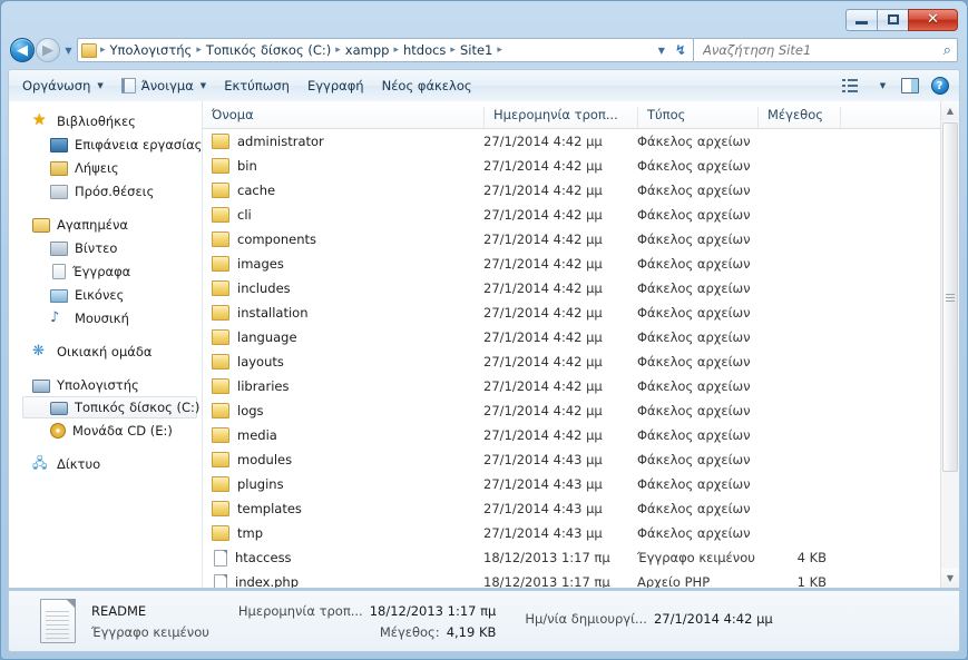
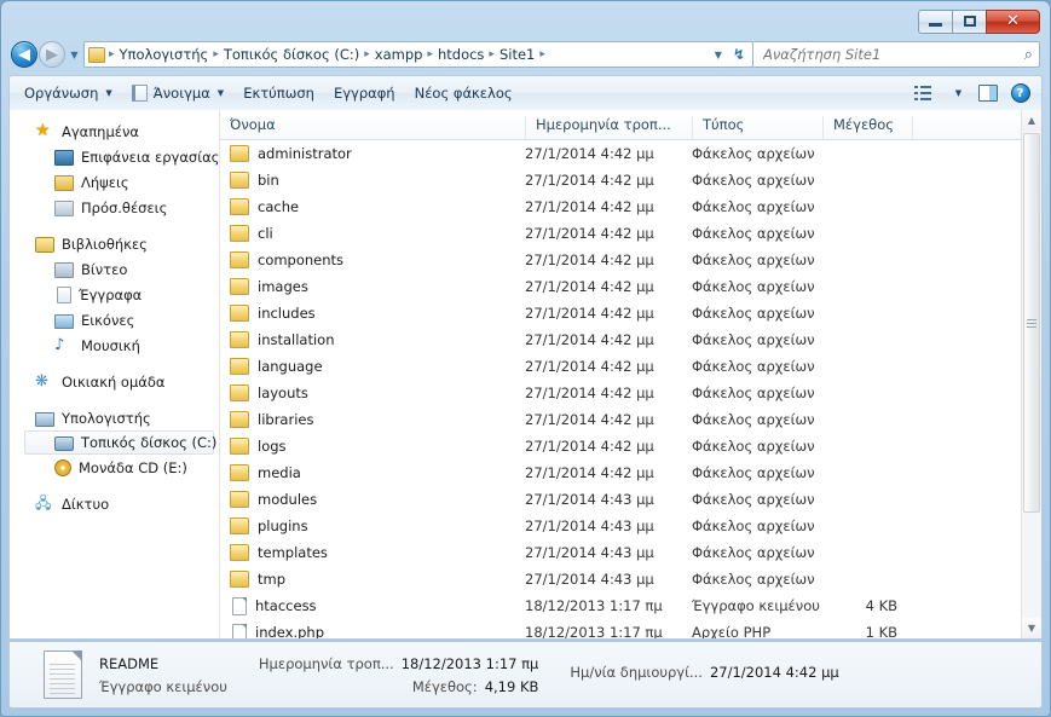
  ✕
  ◀
  ▶
  ▼
  ▸
  Υπολογιστής
  ▸
  Τοπικός δίσκος (C:)
  ▸
  xampp
  ▸
  htdocs
  ▸
  Site1
  ▸
  ▼
  ↯
  Αναζήτηση Site1
  ⌕
  Οργάνωση
  ▼
  Άνοιγμα
  ▼
  Εκτύπωση
  Εγγραφή
  Νέος φάκελος
  ▼
  ?
  ★
- Βιβλιοθήκες
+ Αγαπημένα
  Επιφάνεια εργασίας
  Λήψεις
  Πρόσ.θέσεις
- Αγαπημένα
+ Βιβλιοθήκες
  Βίντεο
  Έγγραφα
  Εικόνες
  ♪
  Μουσική
  ❋
  Οικιακή ομάδα
  Υπολογιστής
  Τοπικός δίσκος (C:)
  Μονάδα CD (E:)
  🖧
  Δίκτυο
  Όνομα
  Ημερομηνία τροπ...
  Τύπος
  Μέγεθος
  administrator
  27/1/2014 4:42 μμ
  Φάκελος αρχείων
  bin
  27/1/2014 4:42 μμ
  Φάκελος αρχείων
  cache
  27/1/2014 4:42 μμ
  Φάκελος αρχείων
  cli
  27/1/2014 4:42 μμ
  Φάκελος αρχείων
  components
  27/1/2014 4:42 μμ
  Φάκελος αρχείων
  images
  27/1/2014 4:42 μμ
  Φάκελος αρχείων
  includes
  27/1/2014 4:42 μμ
  Φάκελος αρχείων
  installation
  27/1/2014 4:42 μμ
  Φάκελος αρχείων
  language
  27/1/2014 4:42 μμ
  Φάκελος αρχείων
  layouts
  27/1/2014 4:42 μμ
  Φάκελος αρχείων
  libraries
  27/1/2014 4:42 μμ
  Φάκελος αρχείων
  logs
  27/1/2014 4:42 μμ
  Φάκελος αρχείων
  media
  27/1/2014 4:42 μμ
  Φάκελος αρχείων
  modules
  27/1/2014 4:43 μμ
  Φάκελος αρχείων
  plugins
  27/1/2014 4:43 μμ
  Φάκελος αρχείων
  templates
  27/1/2014 4:43 μμ
  Φάκελος αρχείων
  tmp
  27/1/2014 4:43 μμ
  Φάκελος αρχείων
  htaccess
  18/12/2013 1:17 πμ
  Έγγραφο κειμένου
  4 KB
  index.php
  18/12/2013 1:17 πμ
  Αρχείο PHP
  1 KB
  ▲
  ▼
  README
  Έγγραφο κειμένου
  Ημερομηνία τροπ...
  18/12/2013 1:17 πμ
  Μέγεθος:
  4,19 KB
  Ημ/νία δημιουργί...
  27/1/2014 4:42 μμ
